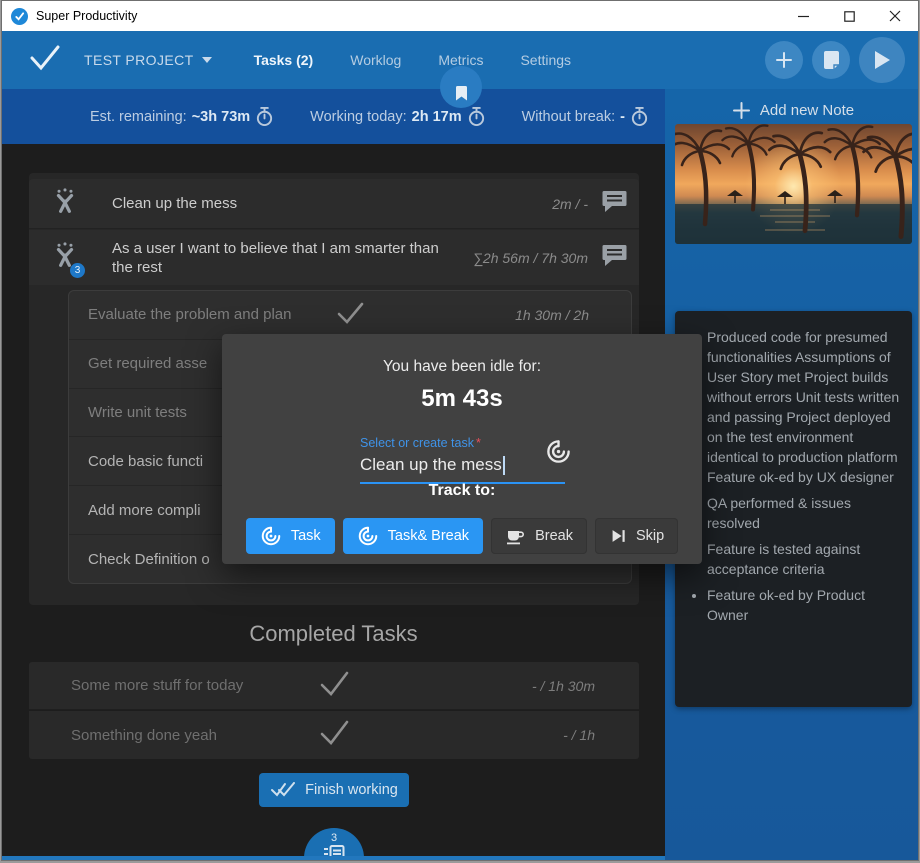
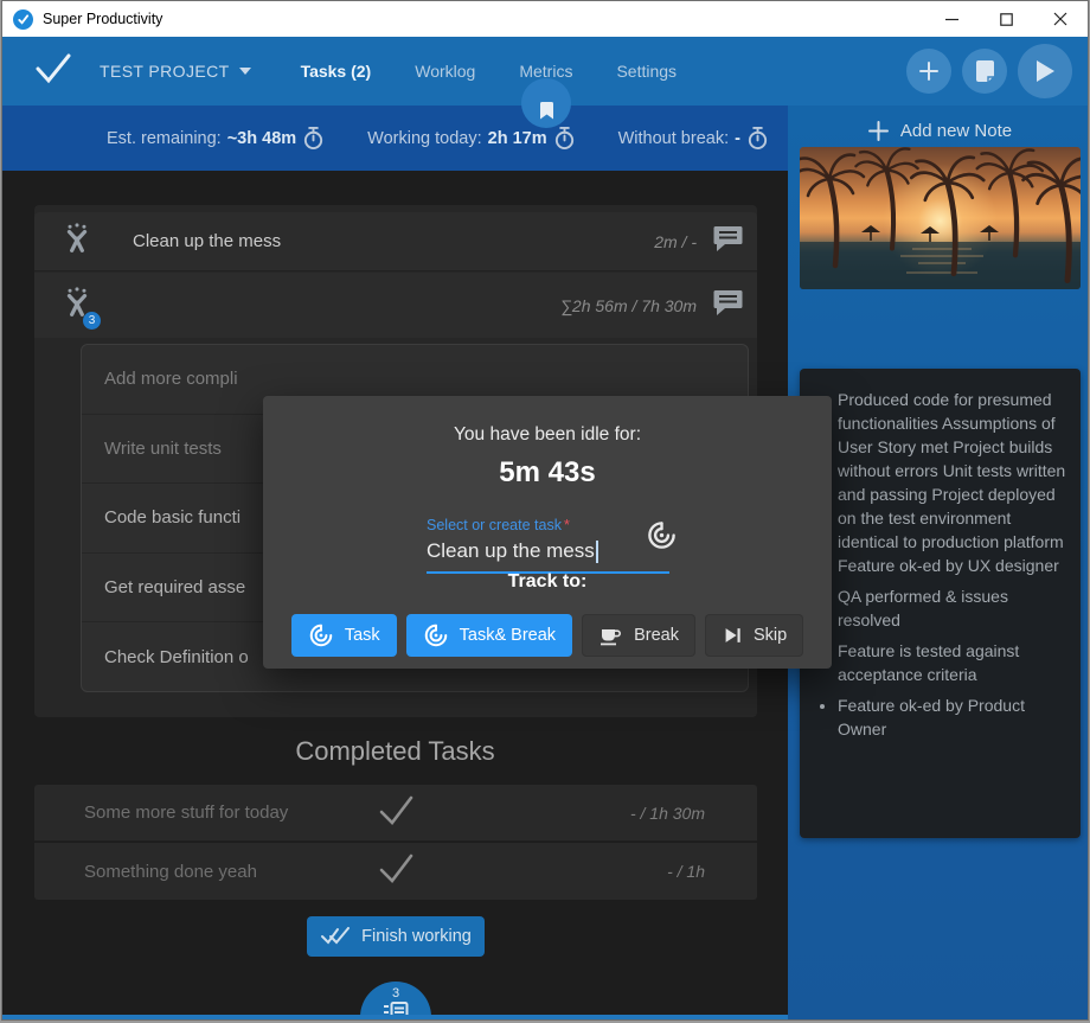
  Super Productivity
  TEST PROJECT
  Tasks (2)
  Worklog
  Metrics
  Settings
  Est. remaining:
- ~3h 73m
+ ~3h 48m
  Working today:
  2h 17m
  Without break:
  -
  Clean up the mess
  2m / -
  3
- As a user I want to believe that I am smarter than the rest
  ∑2h 56m / 7h 30m
- Evaluate the problem and plan
- 1h 30m / 2h
- Get required asse
+ Add more compli
  Write unit tests
  Code basic functi
- Add more compli
+ Get required asse
  Check Definition o
  Completed Tasks
  Some more stuff for today
  - / 1h 30m
  Something done yeah
  - / 1h
  Finish working
  3
  Add new Note
  Produced code for presumed functionalities Assumptions of User Story met Project builds without errors Unit tests written and passing Project deployed on the test environment identical to production platform Feature ok-ed by UX designer
  QA performed & issues resolved
  Feature is tested against acceptance criteria
  Feature ok-ed by Product Owner
  You have been idle for:
  5m 43s
  Select or create task *
  Clean up the mess
  Track to:
  Task
  Task& Break
  Break
  Skip
